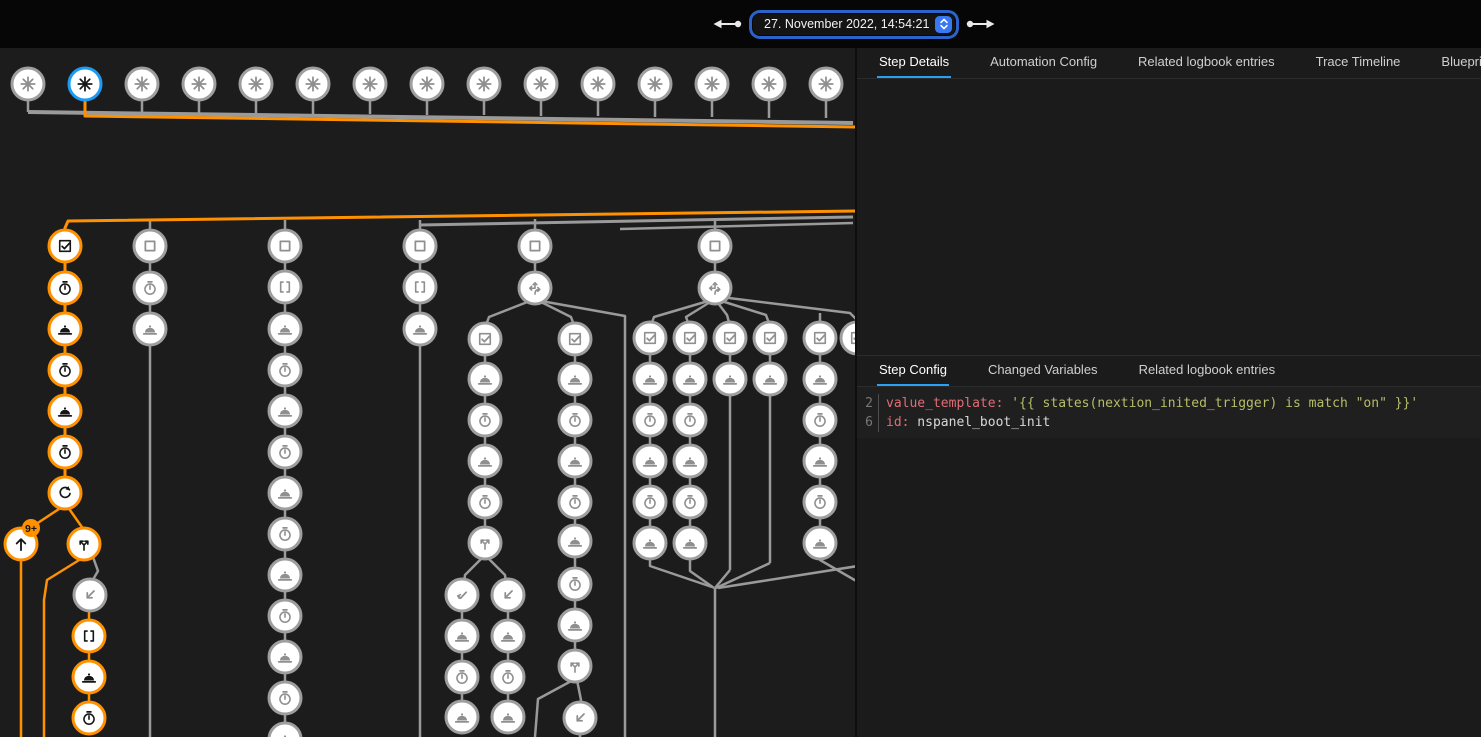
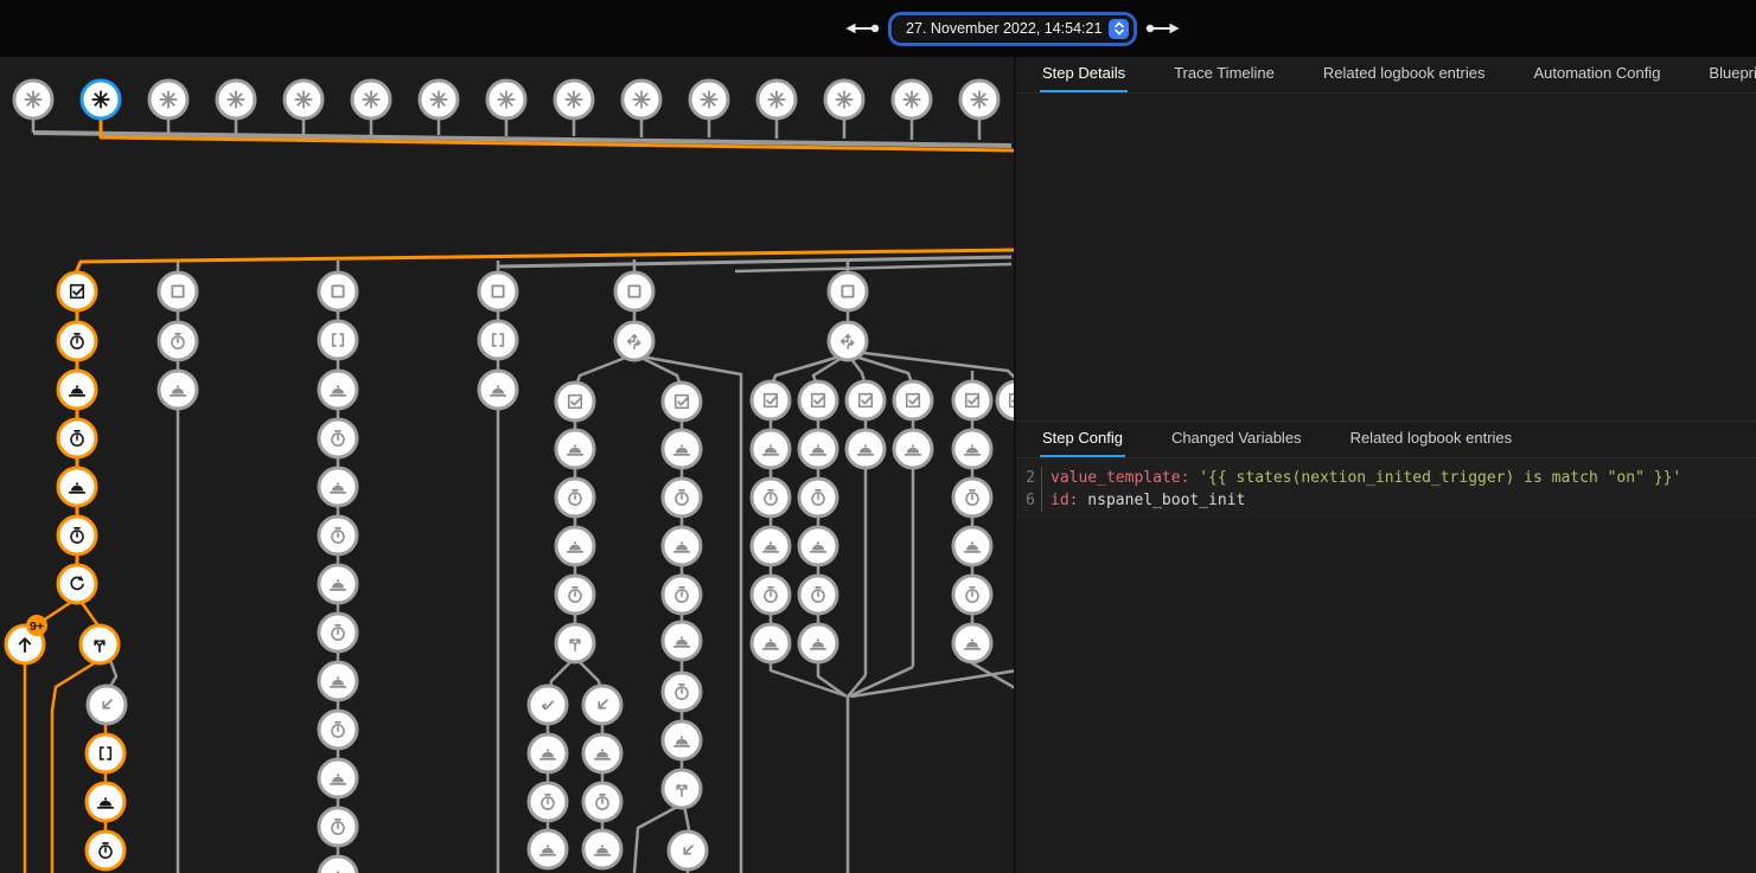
  27. November 2022, 14:54:21
  9+
  Step Details
- Automation Config
+ Trace Timeline
  Related logbook entries
- Trace Timeline
+ Automation Config
  Step Config
  Changed Variables
  Related logbook entries
  2
  value_template: '{{ states(nextion_inited_trigger) is match "on" }}'
  6
  id: nspanel_boot_init
